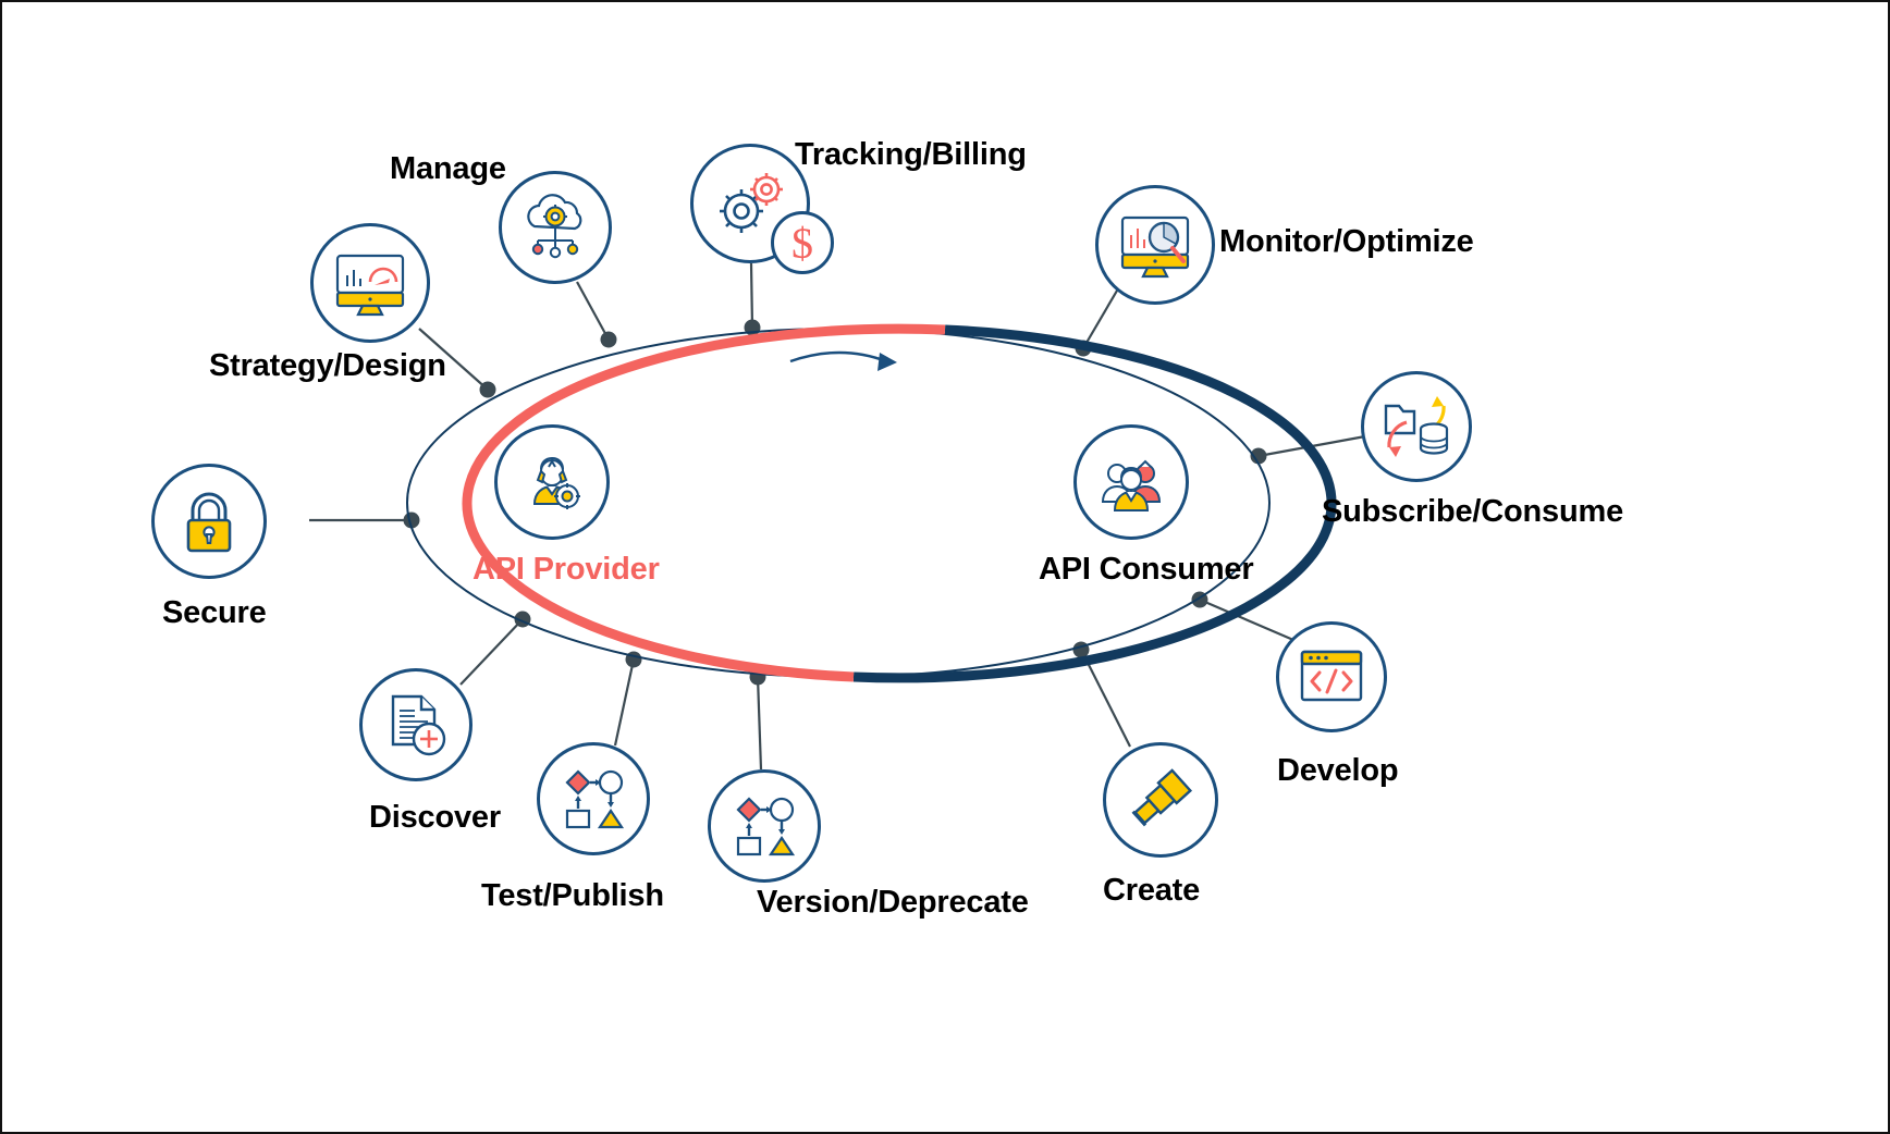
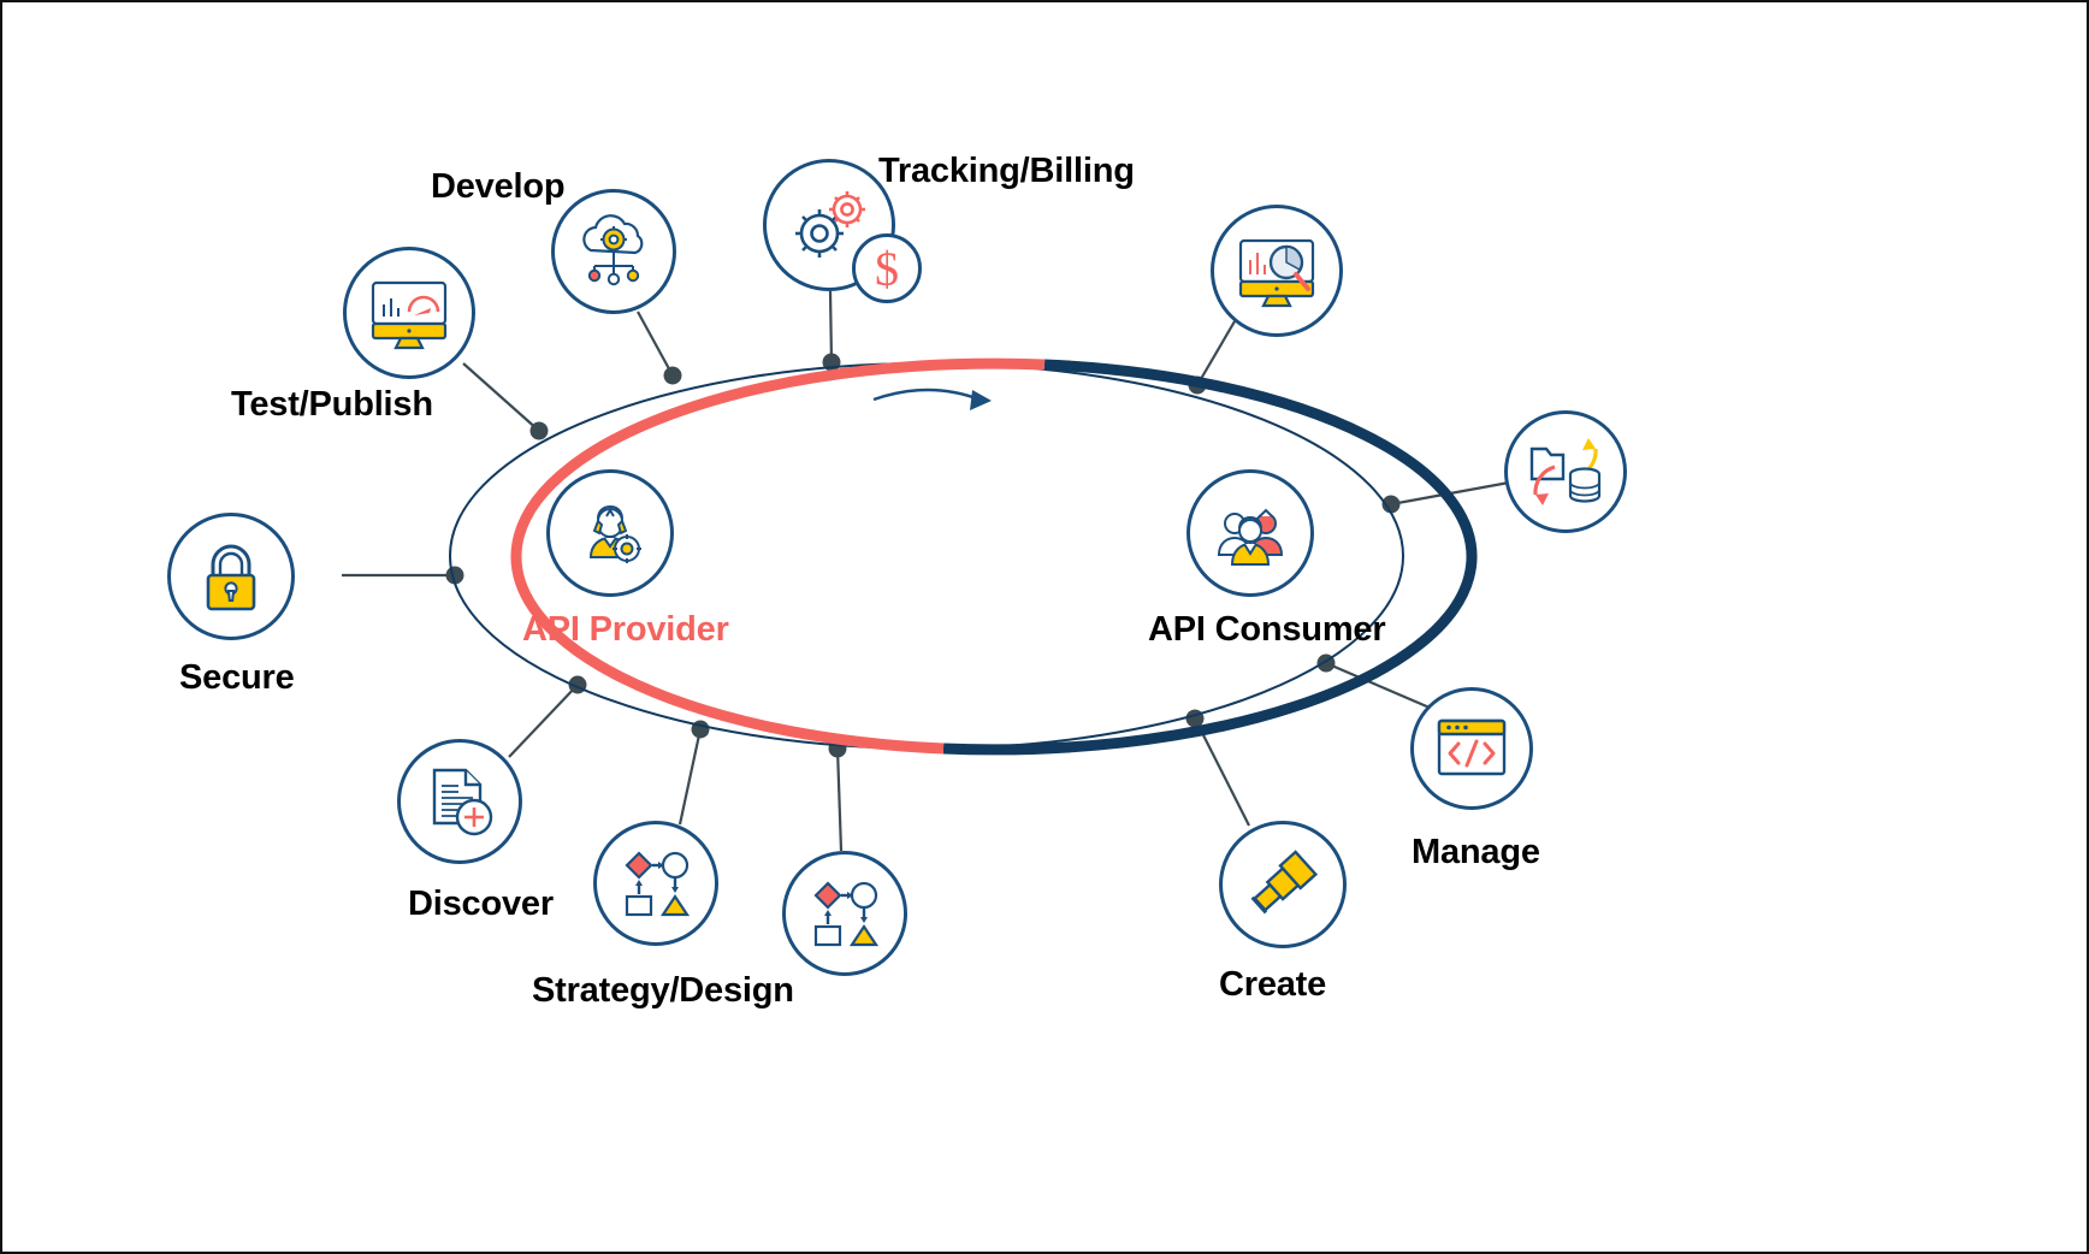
  API Provider
  API Consumer
- Manage
+ Develop
- Strategy/Design
+ Test/Publish
  $
  Tracking/Billing
- Monitor/Optimize
- Subscribe/Consume
- Develop
+ Manage
  Create
- Version/Deprecate
- Test/Publish
+ Strategy/Design
  Discover
  Secure
